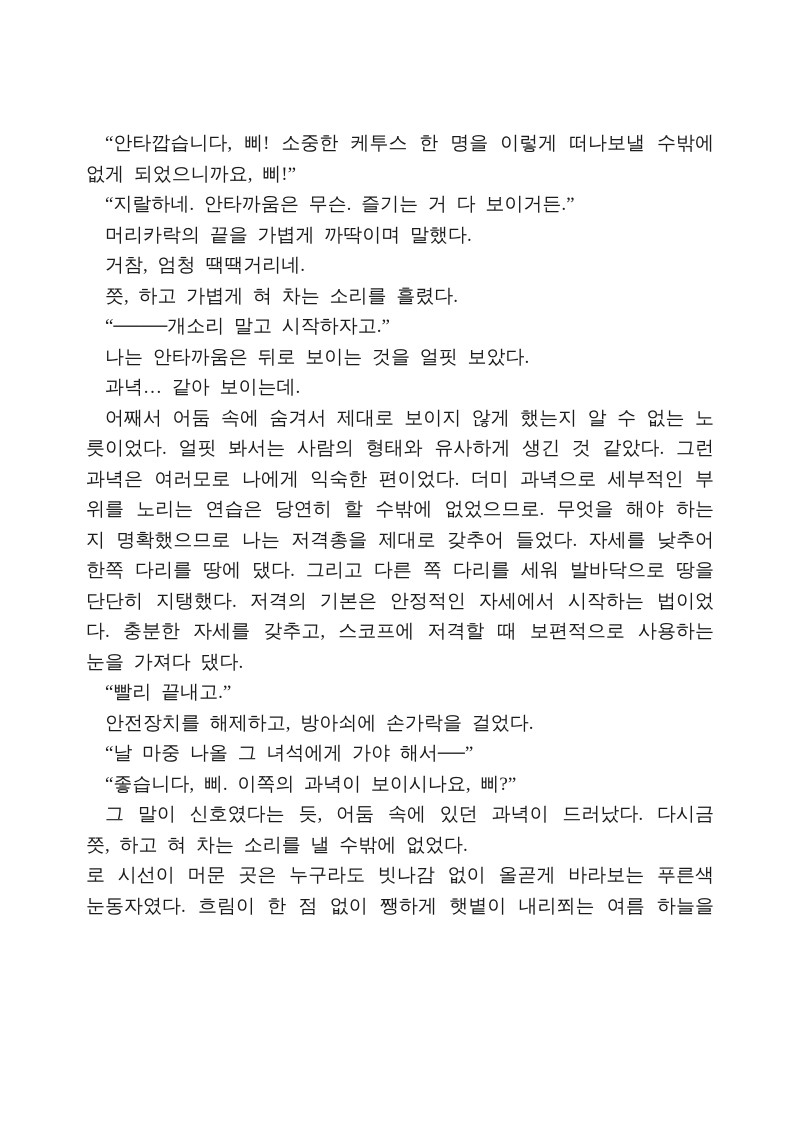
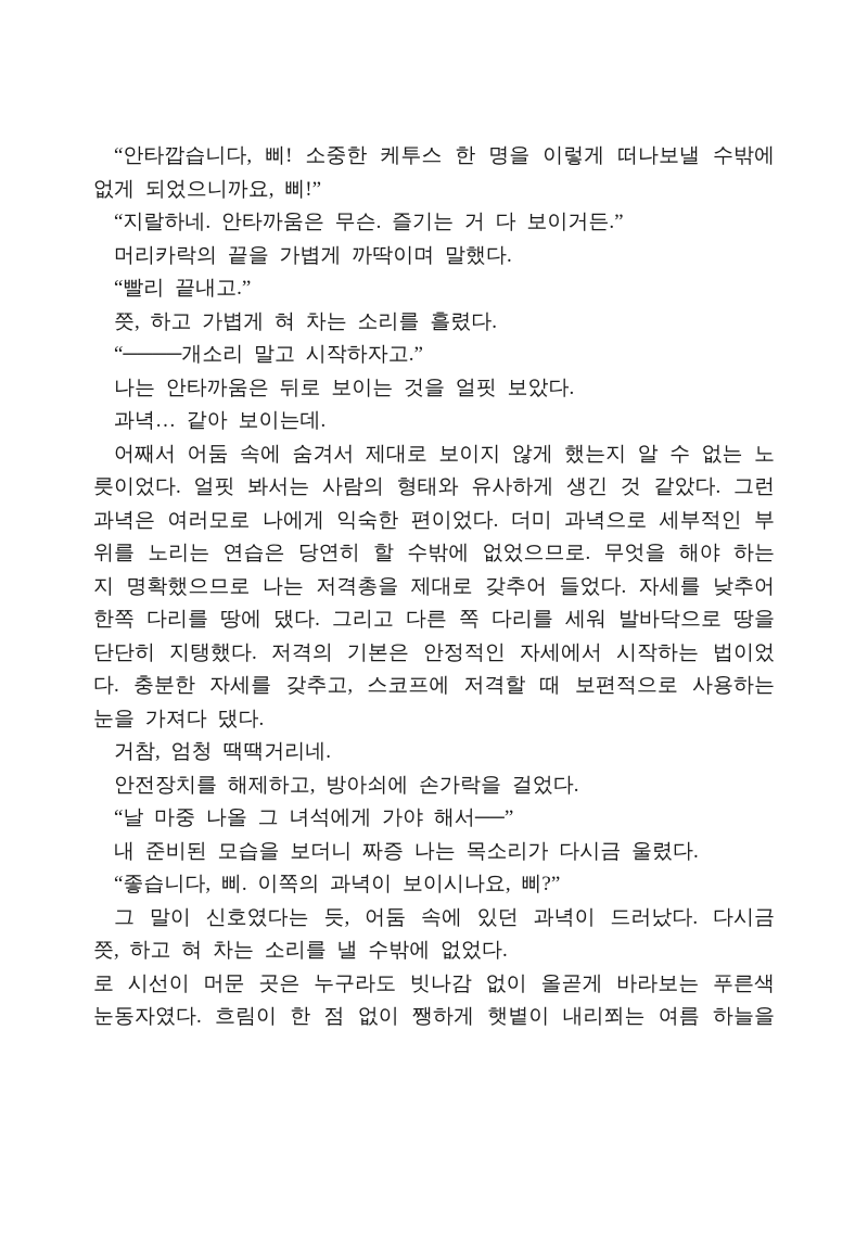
  “안타깝습니다, 삐! 소중한 케투스 한 명을 이렇게 떠나보낼 수밖에
  없게 되었으니까요, 삐!”
  “지랄하네. 안타까움은 무슨. 즐기는 거 다 보이거든.”
  머리카락의 끝을 가볍게 까딱이며 말했다.
- 거참, 엄청 땍땍거리네.
+ “빨리 끝내고.”
  쯧, 하고 가볍게 혀 차는 소리를 흘렸다.
  “────개소리 말고 시작하자고.”
  나는 안타까움은 뒤로 보이는 것을 얼핏 보았다.
  과녁… 같아 보이는데.
  어째서 어둠 속에 숨겨서 제대로 보이지 않게 했는지 알 수 없는 노
  릇이었다. 얼핏 봐서는 사람의 형태와 유사하게 생긴 것 같았다. 그런
  과녁은 여러모로 나에게 익숙한 편이었다. 더미 과녁으로 세부적인 부
  위를 노리는 연습은 당연히 할 수밖에 없었으므로. 무엇을 해야 하는
  지 명확했으므로 나는 저격총을 제대로 갖추어 들었다. 자세를 낮추어
  한쪽 다리를 땅에 댔다. 그리고 다른 쪽 다리를 세워 발바닥으로 땅을
  단단히 지탱했다. 저격의 기본은 안정적인 자세에서 시작하는 법이었
  다. 충분한 자세를 갖추고, 스코프에 저격할 때 보편적으로 사용하는
  눈을 가져다 댔다.
- “빨리 끝내고.”
+ 거참, 엄청 땍땍거리네.
  안전장치를 해제하고, 방아쇠에 손가락을 걸었다.
  “날 마중 나올 그 녀석에게 가야 해서──”
+ 내 준비된 모습을 보더니 짜증 나는 목소리가 다시금 울렸다.
  “좋습니다, 삐. 이쪽의 과녁이 보이시나요, 삐?”
  그 말이 신호였다는 듯, 어둠 속에 있던 과녁이 드러났다. 다시금
  쯧, 하고 혀 차는 소리를 낼 수밖에 없었다.
  로 시선이 머문 곳은 누구라도 빗나감 없이 올곧게 바라보는 푸른색
  눈동자였다. 흐림이 한 점 없이 쨍하게 햇볕이 내리쬐는 여름 하늘을
